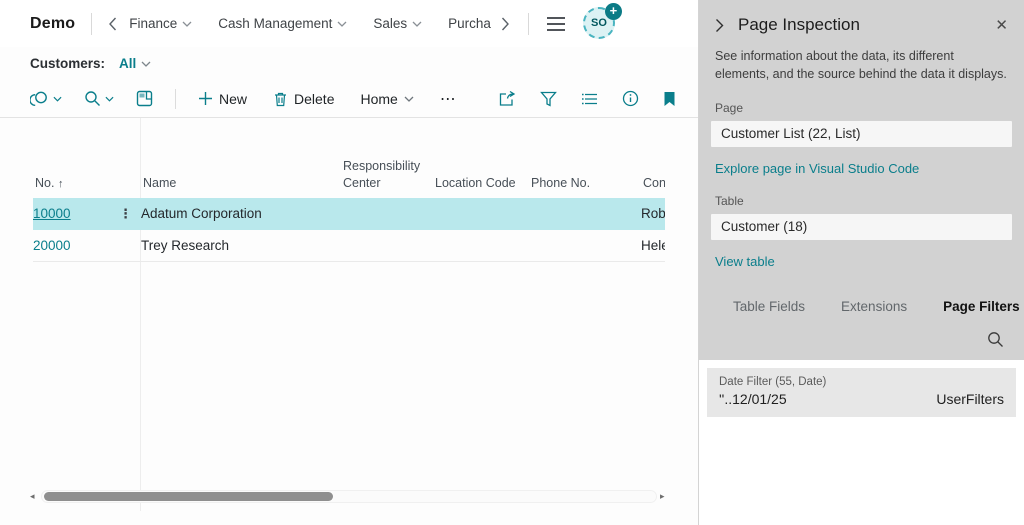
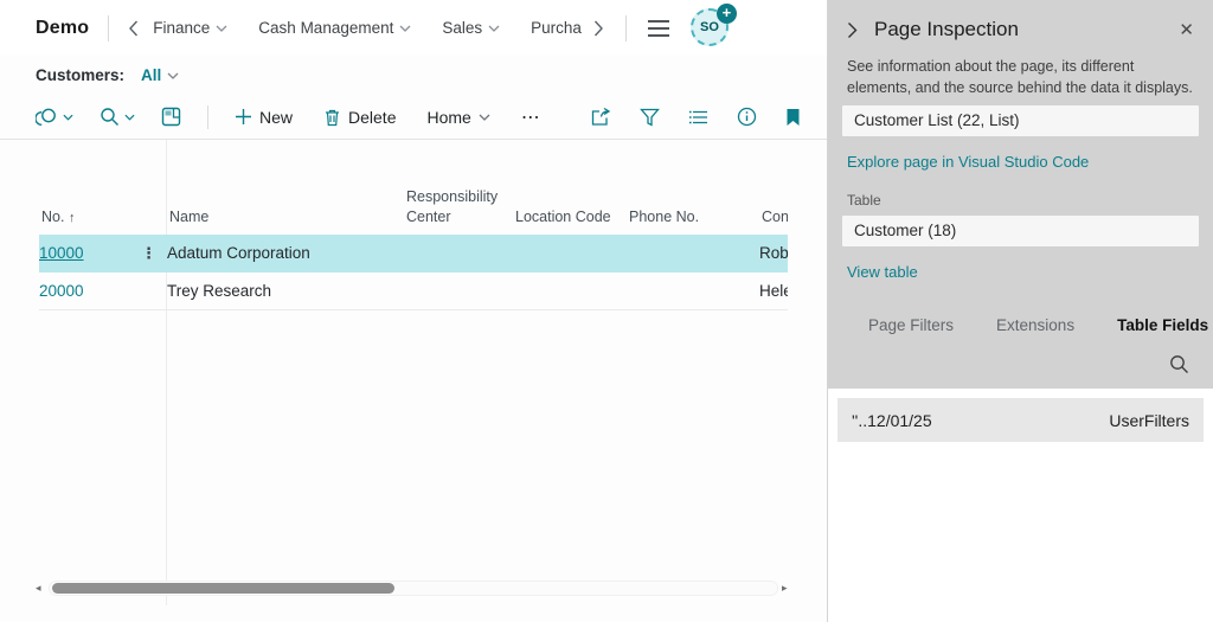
  Demo
  Finance
  Cash Management
  Sales
  Purcha
  SO
  +
  Customers:
  All
  New
  Delete
  Home
  ⋯
  No. ↑
  Name
  Responsibility Center
  Location Code
  Phone No.
  Con
  10000
  ⋮
  Adatum Corporation
  Rob
  20000
  Trey Research
  Hel
  ◂
  ▸
  Page Inspection
  ✕
- See information about the data, its different elements, and the source behind the data it displays.
+ See information about the page, its different elements, and the source behind the data it displays.
- Page
  Customer List (22, List)
  Explore page in Visual Studio Code
  Table
  Customer (18)
  View table
- Table Fields
+ Page Filters
  Extensions
- Page Filters
+ Table Fields
- Date Filter (55, Date)
  ''..12/01/25
  UserFilters
